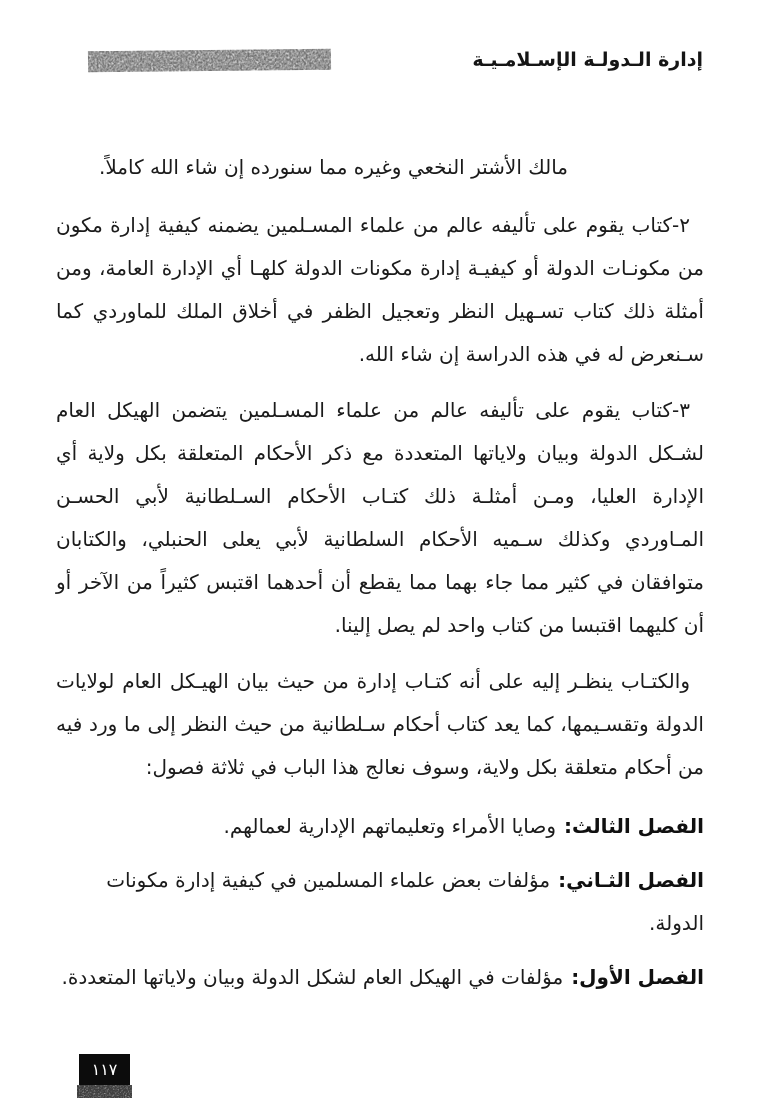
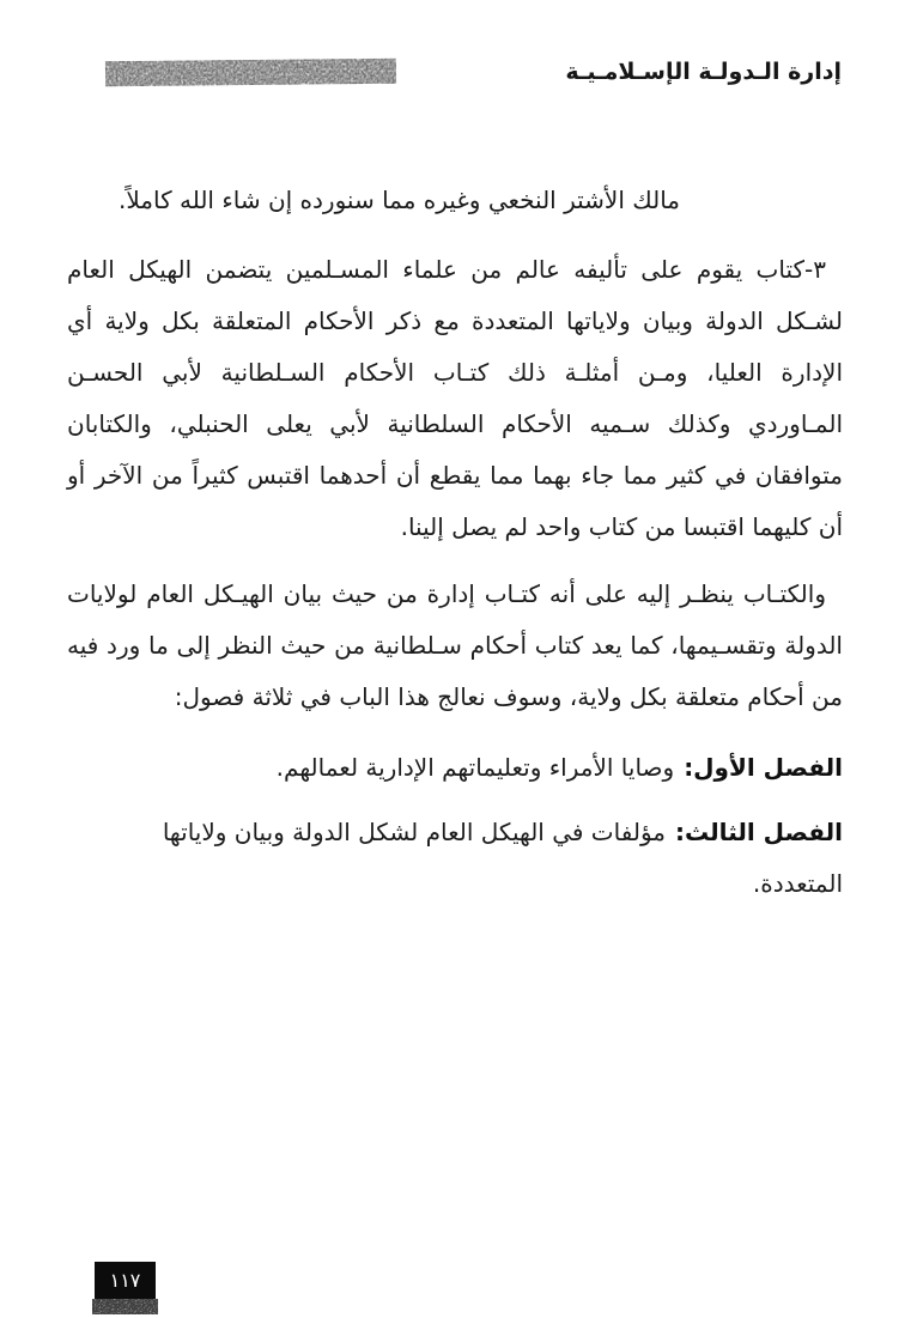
  إدارة الـدولـة الإسـلامـيـة
  مالك الأشتر النخعي وغيره مما سنورده إن شاء الله كاملاً.
- ٢-كتاب يقوم على تأليفه عالم من علماء المسـلمين يضمنه كيفية إدارة مكون من مكونـات الدولة أو كيفيـة إدارة مكونات الدولة كلهـا أي الإدارة العامة، ومن أمثلة ذلك كتاب تسـهيل النظر وتعجيل الظفر في أخلاق الملك للماوردي كما سـنعرض له في هذه الدراسة إن شاء الله.
  ٣-كتاب يقوم على تأليفه عالم من علماء المسـلمين يتضمن الهيكل العام لشـكل الدولة وبيان ولاياتها المتعددة مع ذكر الأحكام المتعلقة بكل ولاية أي الإدارة العليا، ومـن أمثلـة ذلك كتـاب الأحكام السـلطانية لأبي الحسـن المـاوردي وكذلك سـميه الأحكام السلطانية لأبي يعلى الحنبلي، والكتابان متوافقان في كثير مما جاء بهما مما يقطع أن أحدهما اقتبس كثيراً من الآخر أو أن كليهما اقتبسا من كتاب واحد لم يصل إلينا.
  والكتـاب ينظـر إليه على أنه كتـاب إدارة من حيث بيان الهيـكل العام لولايات الدولة وتقسـيمها، كما يعد كتاب أحكام سـلطانية من حيث النظر إلى ما ورد فيه من أحكام متعلقة بكل ولاية، وسوف نعالج هذا الباب في ثلاثة فصول:
- الفصل الثالث:وصايا الأمراء وتعليماتهم الإدارية لعمالهم.
+ الفصل الأول:وصايا الأمراء وتعليماتهم الإدارية لعمالهم.
- الفصل الثـاني:مؤلفات بعض علماء المسلمين في كيفية إدارة مكونات الدولة.
- الفصل الأول:مؤلفات في الهيكل العام لشكل الدولة وبيان ولاياتها المتعددة.
+ الفصل الثالث:مؤلفات في الهيكل العام لشكل الدولة وبيان ولاياتها المتعددة.
  ١١٧
